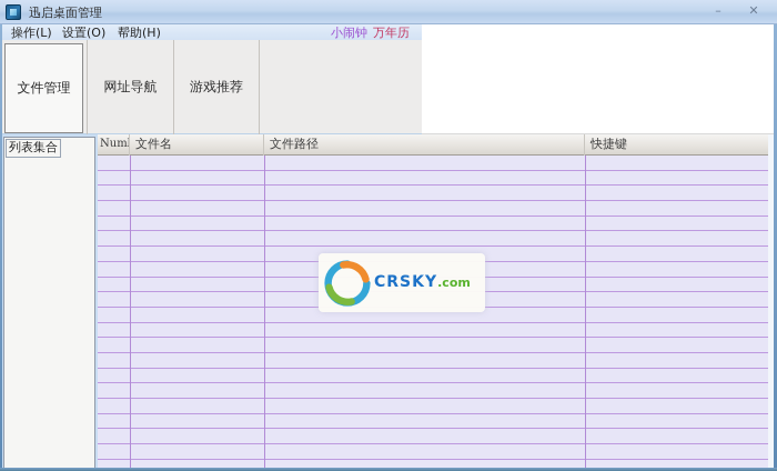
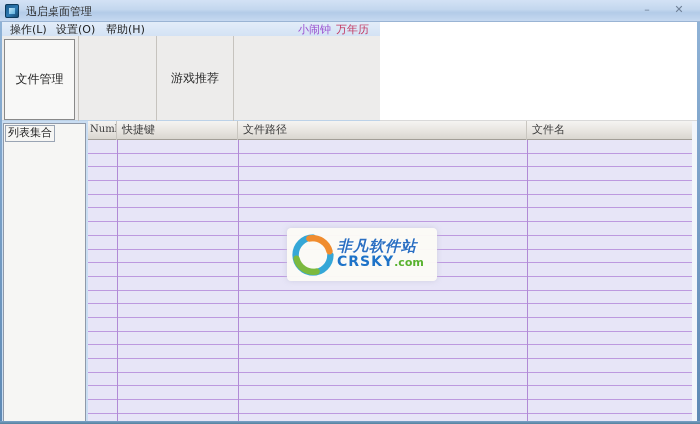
  迅启桌面管理
  –
  ✕
  操作(L)
  设置(O)
  帮助(H)
  小闹钟
  万年历
  文件管理
- 网址导航
  游戏推荐
  列表集合
- 文件名
+ 快捷键
  文件路径
- 快捷键
+ 文件名
+ 非凡软件站
  CRSKY.com
